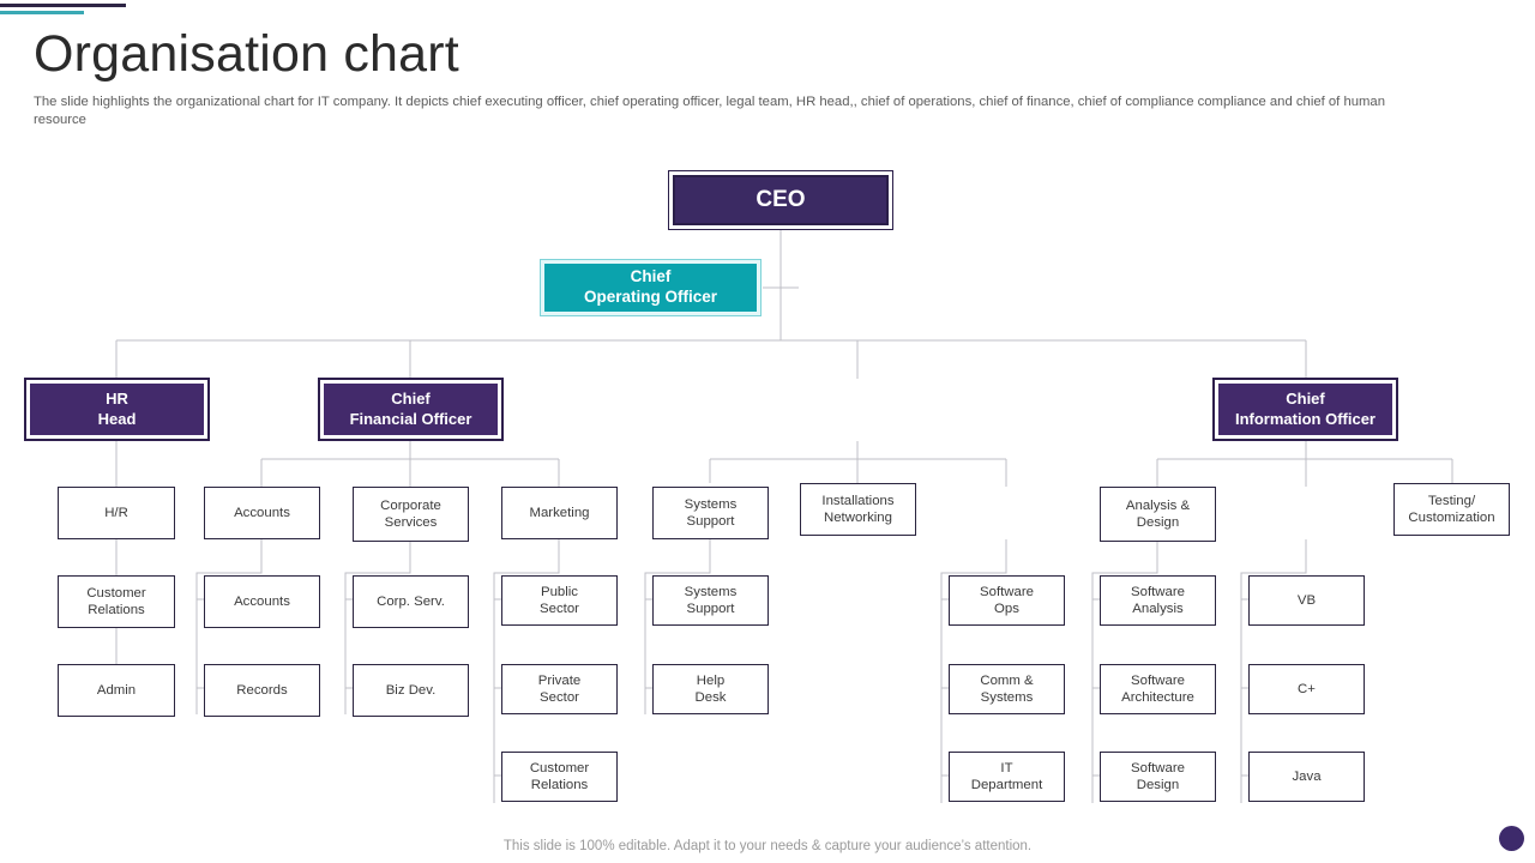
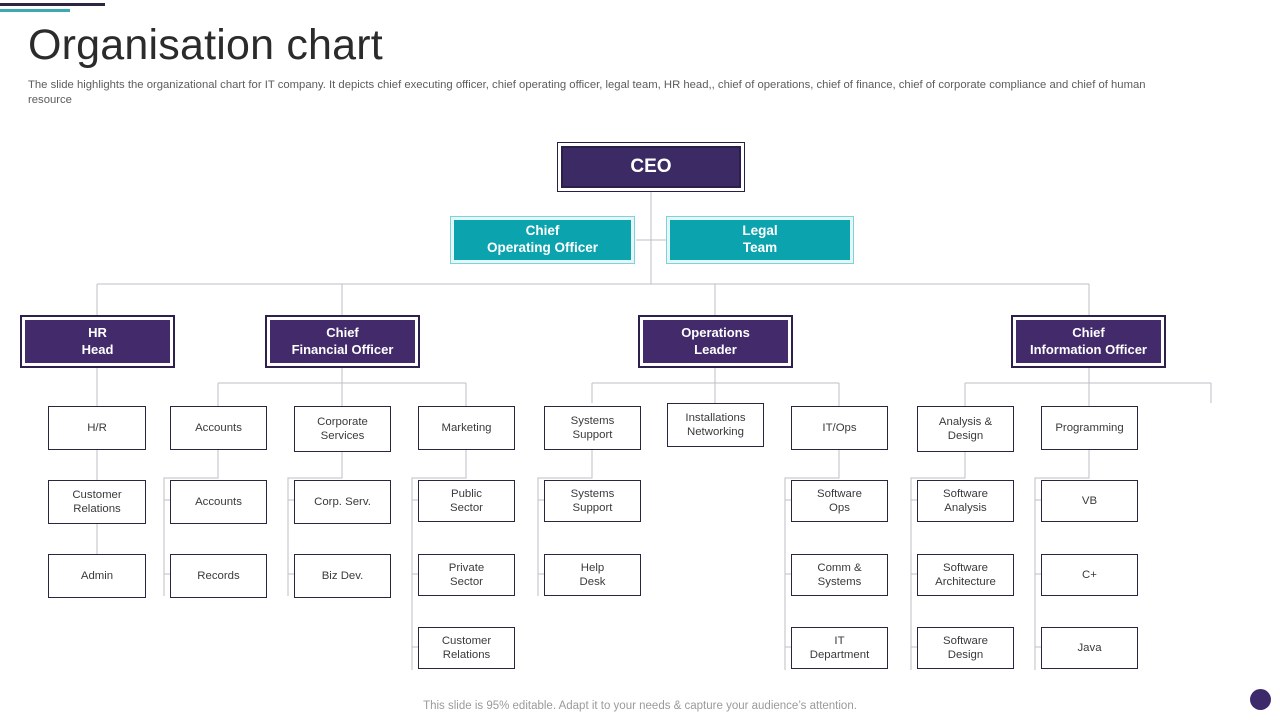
  Organisation chart
- The slide highlights the organizational chart for IT company. It depicts chief executing officer, chief operating officer, legal team, HR head,, chief of operations, chief of finance, chief of compliance compliance and chief of human resource
+ The slide highlights the organizational chart for IT company. It depicts chief executing officer, chief operating officer, legal team, HR head,, chief of operations, chief of finance, chief of corporate compliance and chief of human resource
  CEO
  Chief
  Operating Officer
+ Legal
+ Team
  HR
  Head
  Chief
  Financial Officer
+ Operations
+ Leader
  Chief
  Information Officer
  H/R
  Customer
  Relations
  Admin
  Accounts
  Accounts
  Records
  Corporate
  Services
  Corp. Serv.
  Biz Dev.
  Marketing
  Public
  Sector
  Private
  Sector
  Customer
  Relations
  Systems
  Support
  Systems
  Support
  Help
  Desk
  Installations
  Networking
+ IT/Ops
  Software
  Ops
  Comm &
  Systems
  IT
  Department
  Analysis &
  Design
  Software
  Analysis
  Software
  Architecture
  Software
  Design
+ Programming
  VB
  C+
  Java
- Testing/
- Customization
- This slide is 100% editable. Adapt it to your needs & capture your audience’s attention.
+ This slide is 95% editable. Adapt it to your needs & capture your audience’s attention.
